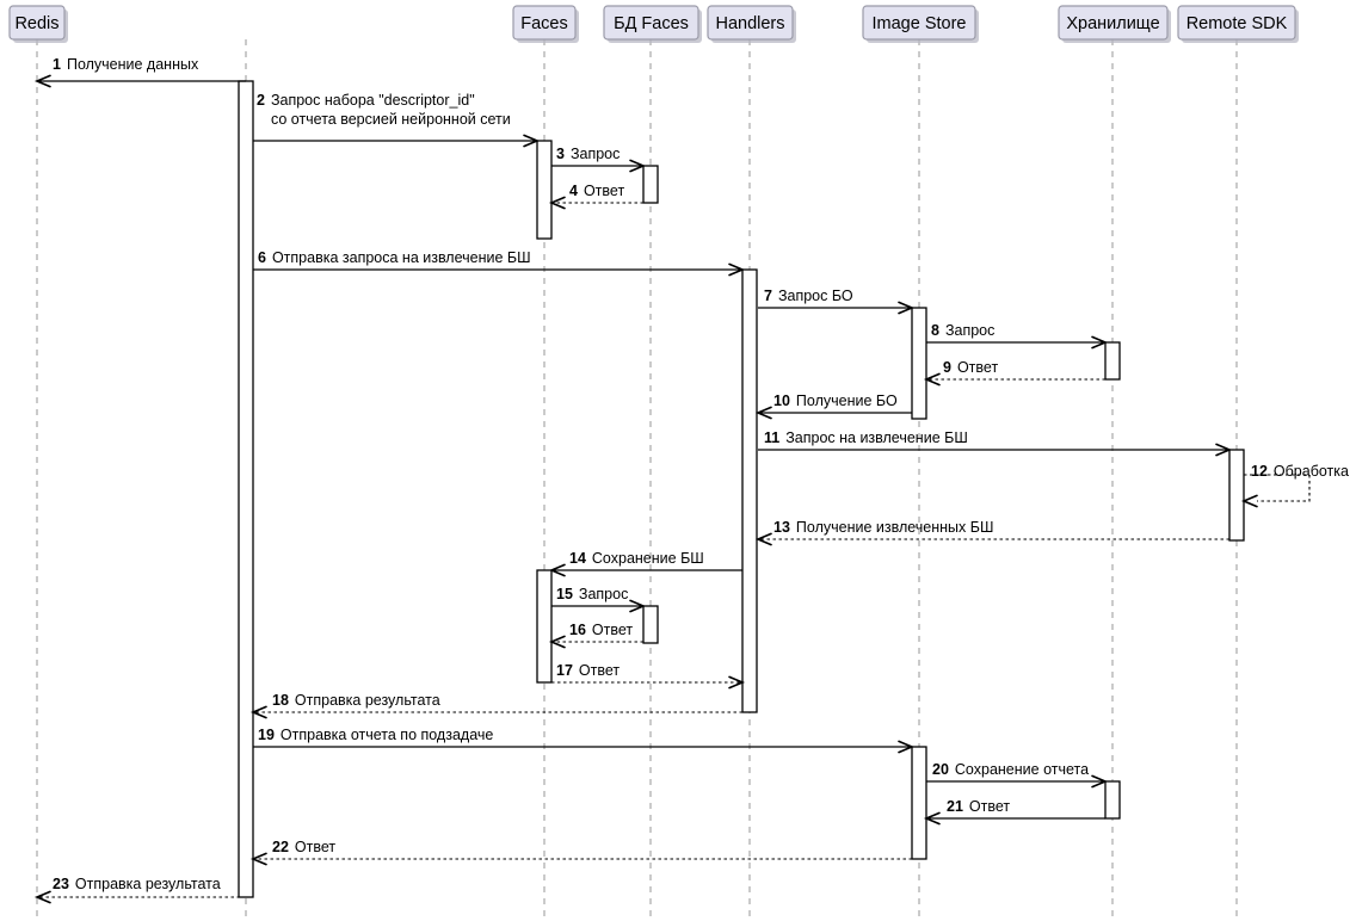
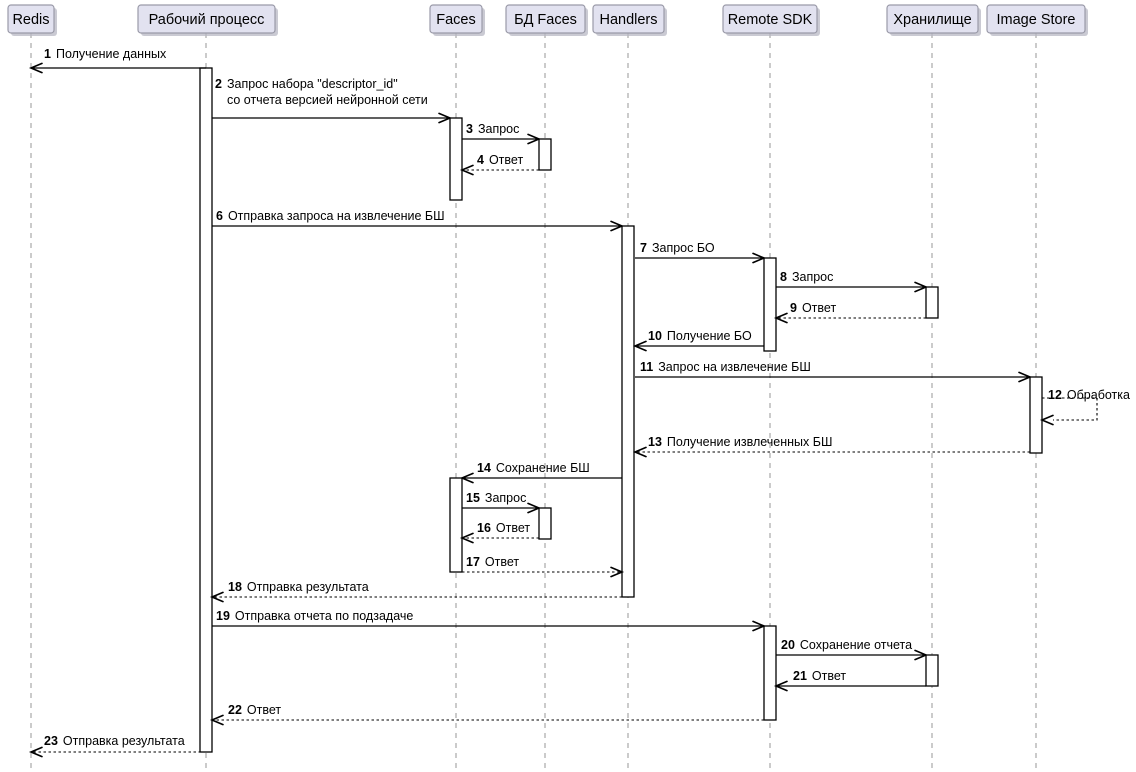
  1
  Получение данных
  2
  Запрос набора "descriptor_id"
  со отчета версией нейронной сети
  3
  Запрос
  4
  Ответ
  6
  Отправка запроса на извлечение БШ
  7
  Запрос БО
  8
  Запрос
  9
  Ответ
  10
  Получение БО
  11
  Запрос на извлечение БШ
  12
  Обработка
  13
  Получение извлеченных БШ
  14
  Сохранение БШ
  15
  Запрос
  16
  Ответ
  17
  Ответ
  18
  Отправка результата
  19
  Отправка отчета по подзадаче
  20
  Сохранение отчета
  21
  Ответ
  22
  Ответ
  23
  Отправка результата
  Redis
+ Рабочий процесс
  Faces
  БД Faces
  Handlers
- Image Store
+ Remote SDK
  Хранилище
- Remote SDK
+ Image Store
